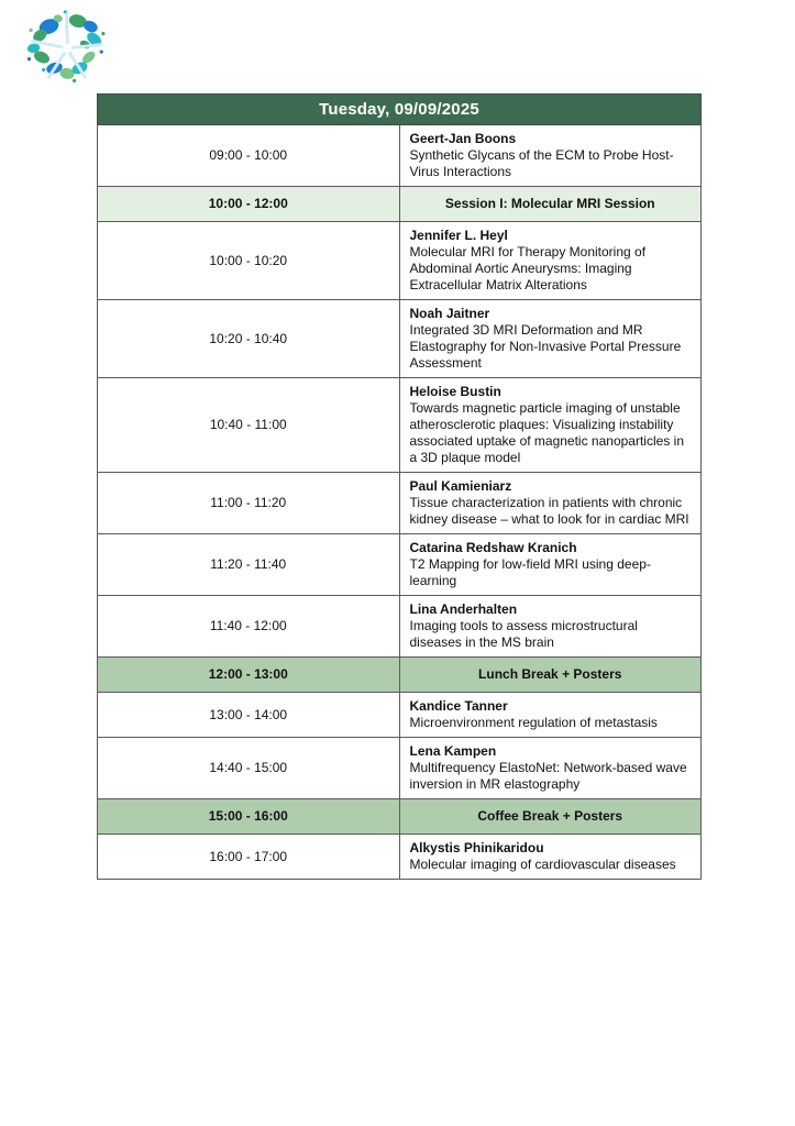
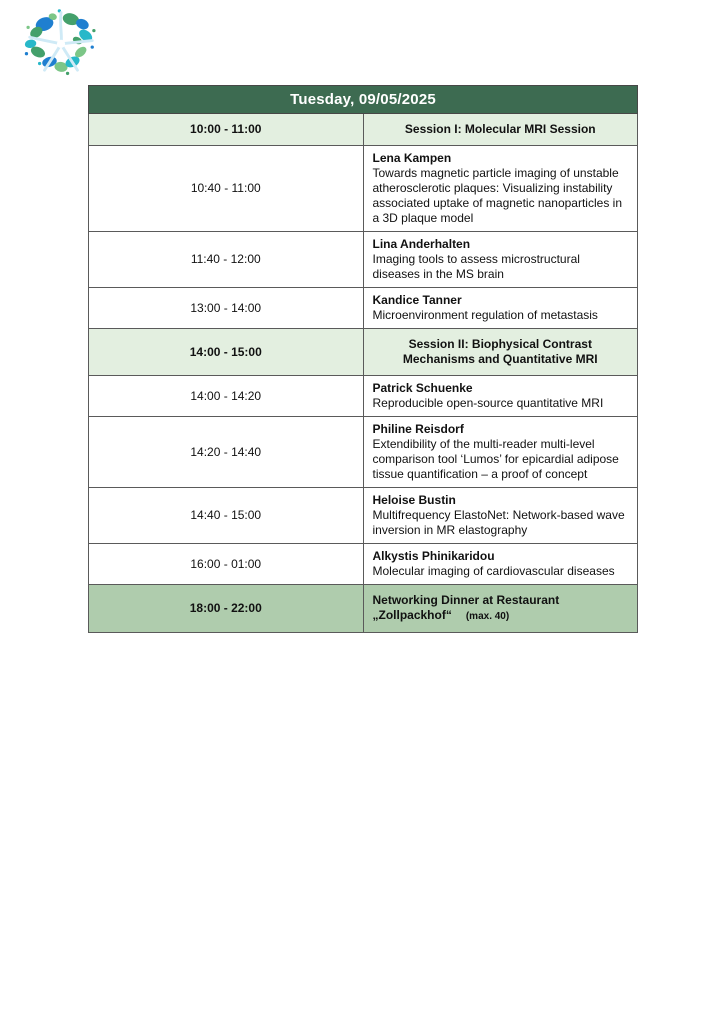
- Tuesday, 09/09/2025
+ Tuesday, 09/05/2025
- 09:00 - 10:00	Geert-Jan BoonsSynthetic Glycans of the ECM to Probe Host-Virus Interactions
- 10:00 - 12:00	Session I: Molecular MRI Session
+ 10:00 - 11:00	Session I: Molecular MRI Session
- 10:00 - 10:20	Jennifer L. HeylMolecular MRI for Therapy Monitoring of Abdominal Aortic Aneurysms: Imaging Extracellular Matrix Alterations
- 10:20 - 10:40	Noah JaitnerIntegrated 3D MRI Deformation and MR Elastography for Non-Invasive Portal Pressure Assessment
- 10:40 - 11:00	Heloise BustinTowards magnetic particle imaging of unstable atherosclerotic plaques: Visualizing instability associated uptake of magnetic nanoparticles in a 3D plaque model
+ 10:40 - 11:00	Lena KampenTowards magnetic particle imaging of unstable atherosclerotic plaques: Visualizing instability associated uptake of magnetic nanoparticles in a 3D plaque model
- 11:00 - 11:20	Paul KamieniarzTissue characterization in patients with chronic kidney disease – what to look for in cardiac MRI
- 11:20 - 11:40	Catarina Redshaw KranichT2 Mapping for low-field MRI using deep-learning
  11:40 - 12:00	Lina AnderhaltenImaging tools to assess microstructural diseases in the MS brain
- 12:00 - 13:00	Lunch Break + Posters
  13:00 - 14:00	Kandice TannerMicroenvironment regulation of metastasis
+ 14:00 - 15:00	Session II: Biophysical Contrast Mechanisms and Quantitative MRI
+ 14:00 - 14:20	Patrick SchuenkeReproducible open-source quantitative MRI
+ 14:20 - 14:40	Philine ReisdorfExtendibility of the multi-reader multi-level comparison tool ‘Lumos’ for epicardial adipose tissue quantification – a proof of concept
- 14:40 - 15:00	Lena KampenMultifrequency ElastoNet: Network-based wave inversion in MR elastography
+ 14:40 - 15:00	Heloise BustinMultifrequency ElastoNet: Network-based wave inversion in MR elastography
- 15:00 - 16:00	Coffee Break + Posters
- 16:00 - 17:00	Alkystis PhinikaridouMolecular imaging of cardiovascular diseases
+ 16:00 - 01:00	Alkystis PhinikaridouMolecular imaging of cardiovascular diseases
+ 18:00 - 22:00	Networking Dinner at Restaurant „Zollpackhof“ (max. 40)
